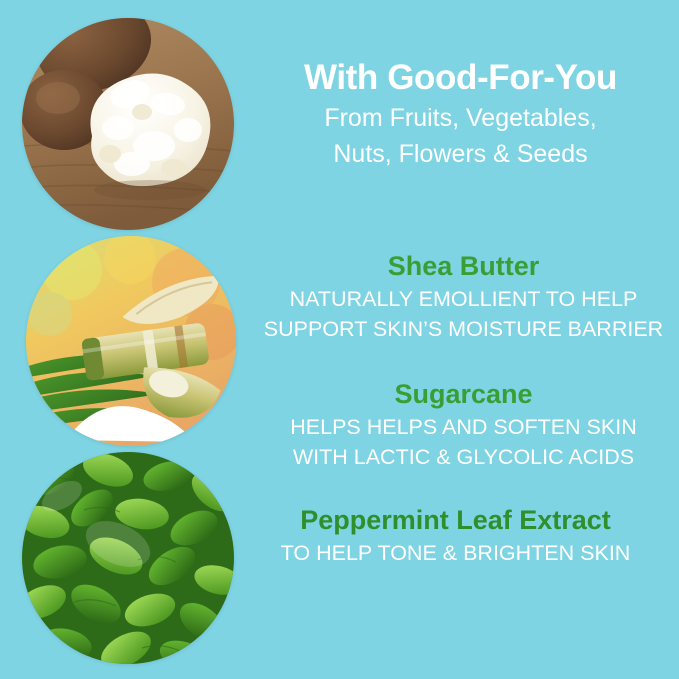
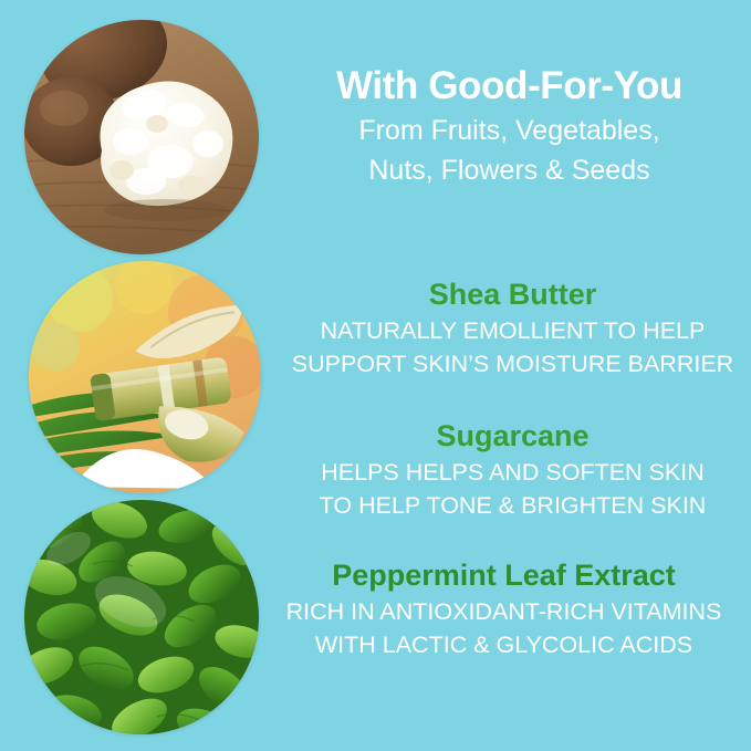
  With Good-For-You
  From Fruits, Vegetables,
  Nuts, Flowers & Seeds
  Shea Butter
  NATURALLY EMOLLIENT TO HELP
  SUPPORT SKIN’S MOISTURE BARRIER
  Sugarcane
  HELPS HELPS AND SOFTEN SKIN
- WITH LACTIC & GLYCOLIC ACIDS
+ TO HELP TONE & BRIGHTEN SKIN
  Peppermint Leaf Extract
+ RICH IN ANTIOXIDANT-RICH VITAMINS
- TO HELP TONE & BRIGHTEN SKIN
+ WITH LACTIC & GLYCOLIC ACIDS
